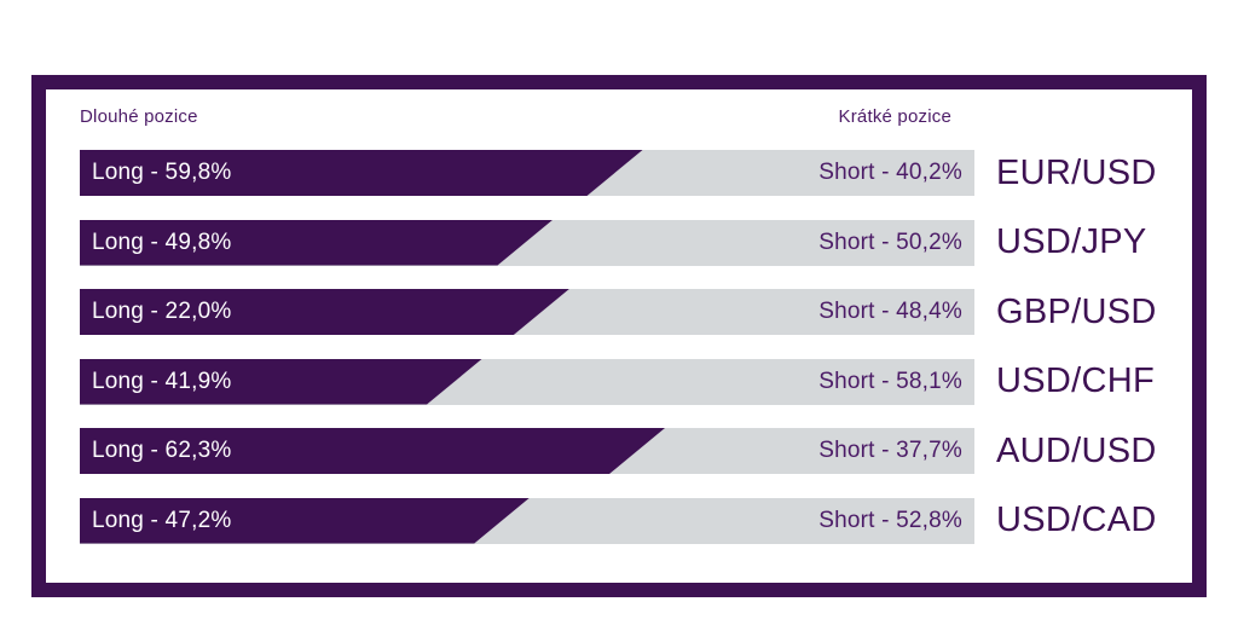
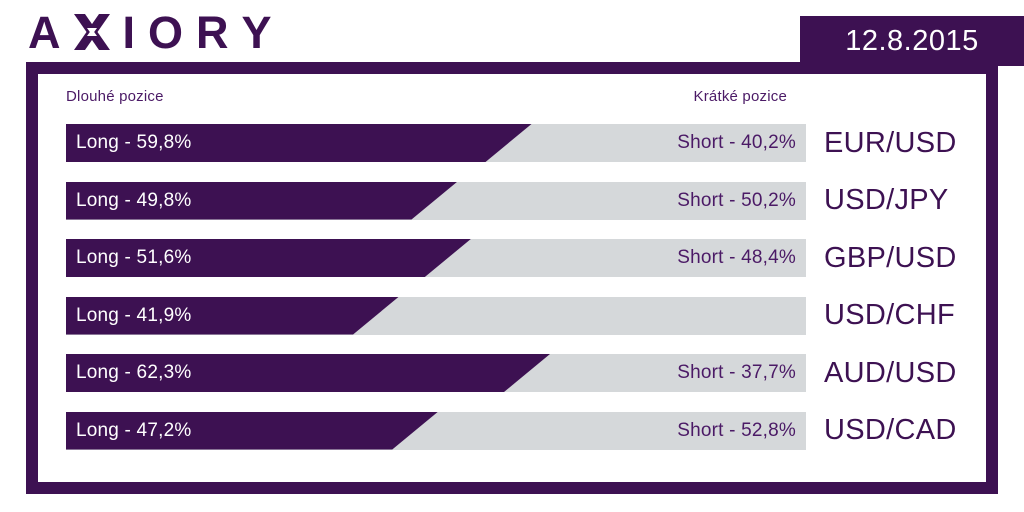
+ A
+ I
+ O
+ R
+ Y
+ 12.8.2015
  Dlouhé pozice
  Krátké pozice
  Long - 59,8%
  Short - 40,2%
  EUR/USD
  Long - 49,8%
  Short - 50,2%
  USD/JPY
- Long - 22,0%
+ Long - 51,6%
  Short - 48,4%
  GBP/USD
  Long - 41,9%
- Short - 58,1%
  USD/CHF
  Long - 62,3%
  Short - 37,7%
  AUD/USD
  Long - 47,2%
  Short - 52,8%
  USD/CAD
